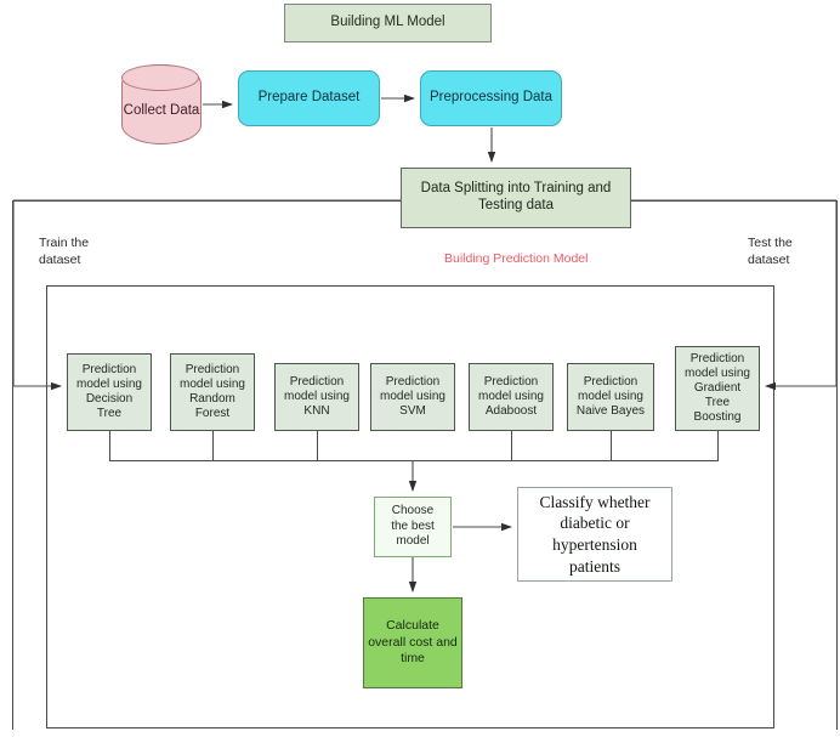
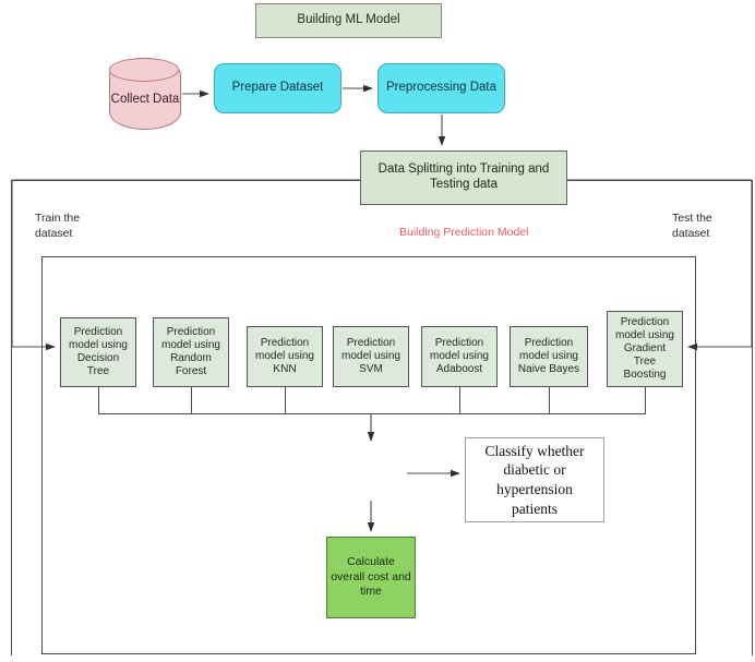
  Building ML Model
  Collect Data
  Prepare Dataset
  Preprocessing Data
  Data Splitting into Training and
  Testing data
  Building Prediction Model
  Train the
  dataset
  Test the
  dataset
  Prediction
  model using
  Decision
  Tree
  Prediction
  model using
  Random
  Forest
  Prediction
  model using
  KNN
  Prediction
  model using
  SVM
  Prediction
  model using
  Adaboost
  Prediction
  model using
  Naive Bayes
  Prediction
  model using
  Gradient
  Tree
  Boosting
- Choose
- the best
- model
  Classify whether
  diabetic or
  hypertension
  patients
  Calculate
  overall cost and
  time
